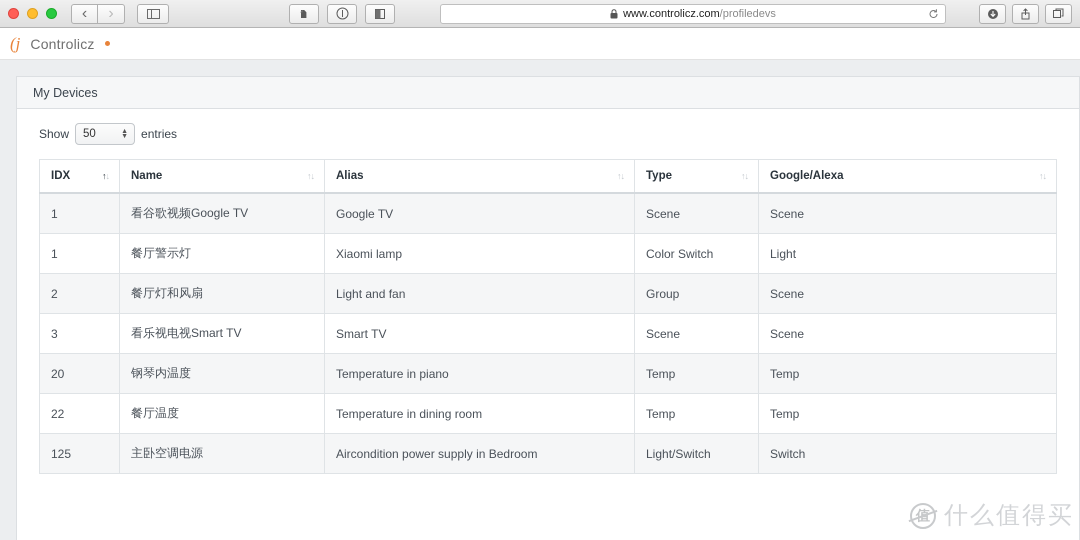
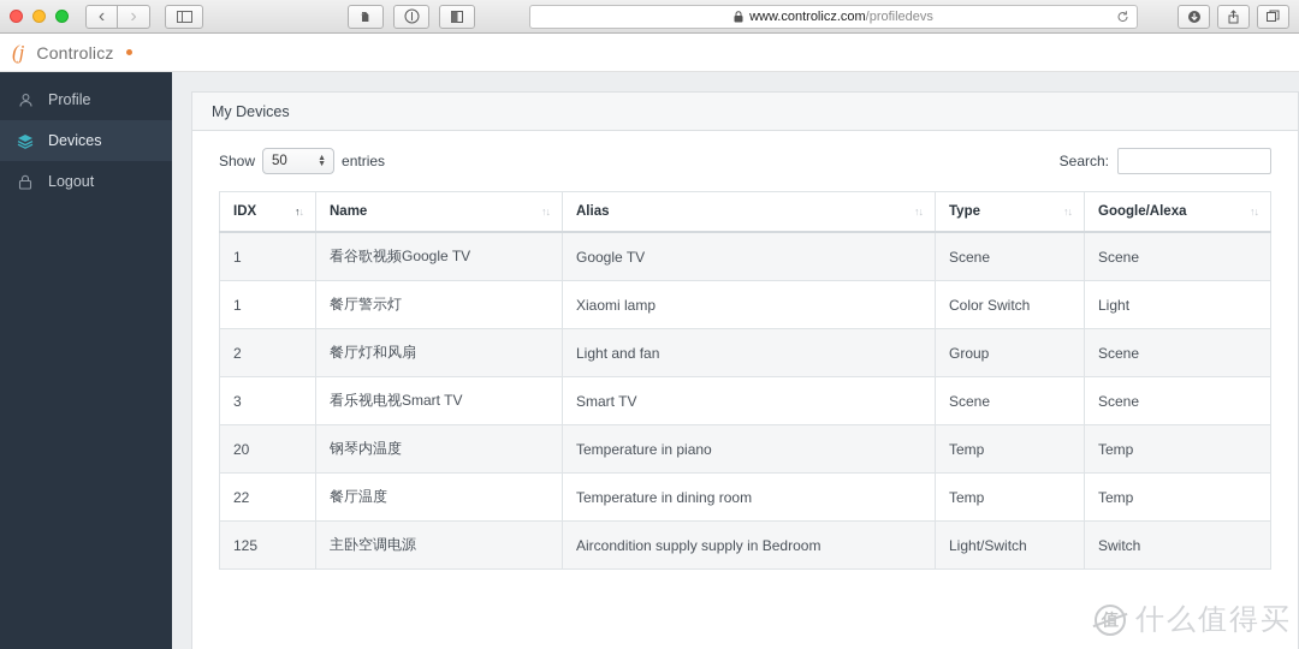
  ‹
  ›
  www.controlicz.com/profiledevs
  (j
  Controlicz
+ Profile
+ Devices
+ Logout
  My Devices
  Show
  50
  entries
+ Search:
  IDX ↑↓	Name ↑↓	Alias ↑↓	Type ↑↓	Google/Alexa ↑↓
  1	看谷歌视频Google TV	Google TV	Scene	Scene
  1	餐厅警示灯	Xiaomi lamp	Color Switch	Light
  2	餐厅灯和风扇	Light and fan	Group	Scene
  3	看乐视电视Smart TV	Smart TV	Scene	Scene
  20	钢琴内温度	Temperature in piano	Temp	Temp
  22	餐厅温度	Temperature in dining room	Temp	Temp
- 125	主卧空调电源	Aircondition power supply in Bedroom	Light/Switch	Switch
+ 125	主卧空调电源	Aircondition supply supply in Bedroom	Light/Switch	Switch
  值
  什么值得买
